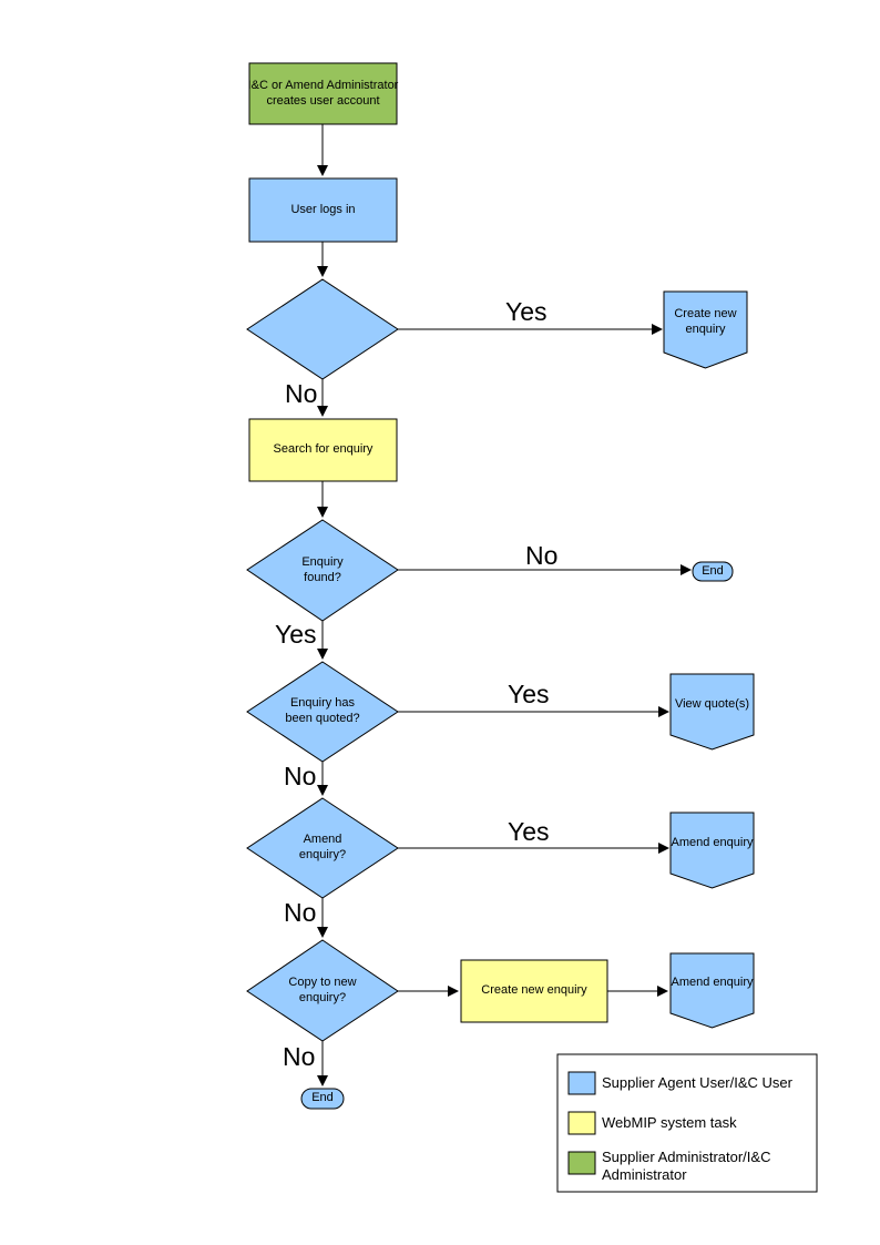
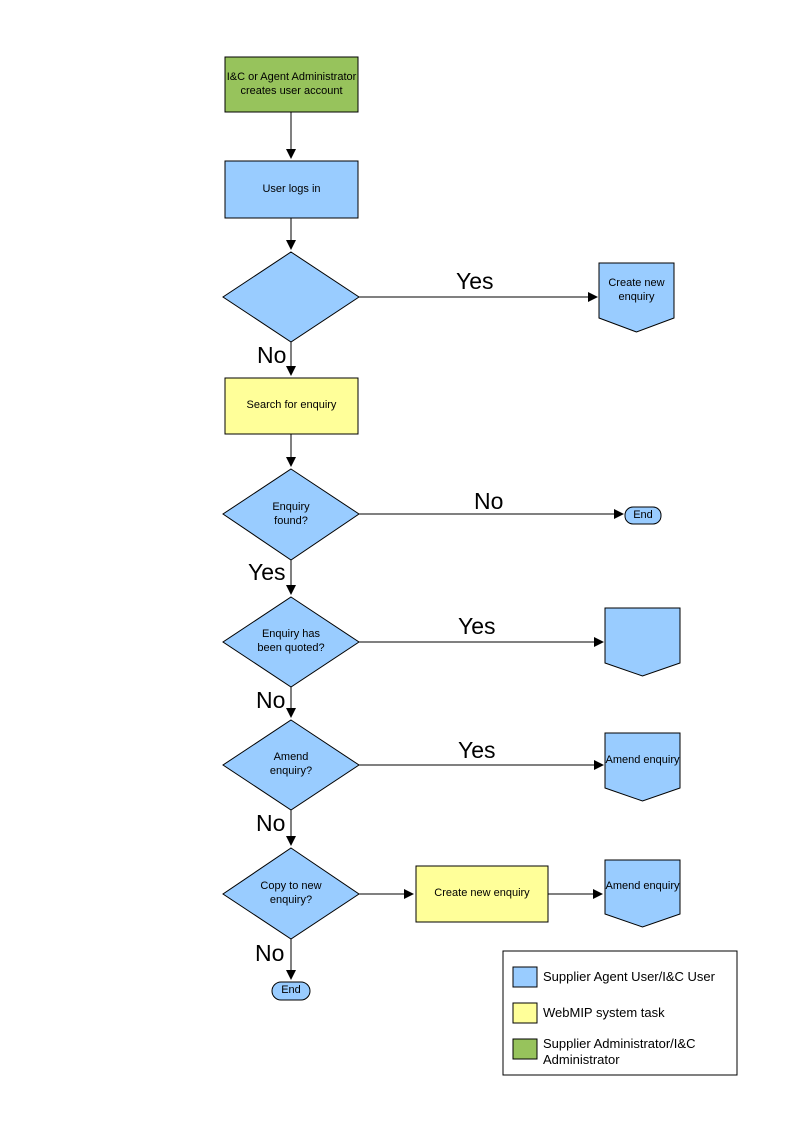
- I&C or Amend Administrator creates user account
+ I&C or Agent Administrator creates user account
  User logs in
  Create new enquiry
  Search for enquiry
  Enquiry found?
  End
  Enquiry has been quoted?
- View quote(s)
  Amend enquiry?
  Amend enquiry
  Copy to new enquiry?
  Create new enquiry
  Amend enquiry
  End
  Yes
  No
  No
  Yes
  Yes
  No
  Yes
  No
  No
  Supplier Agent User/I&C User
  WebMIP system task
  Supplier Administrator/I&C Administrator
